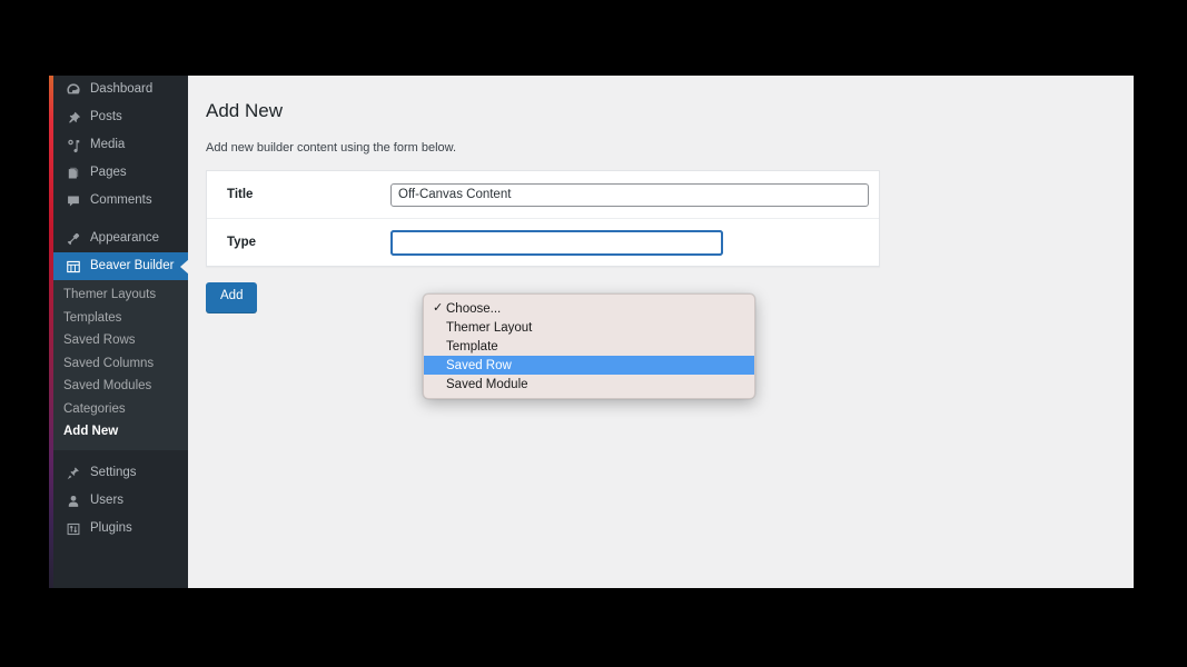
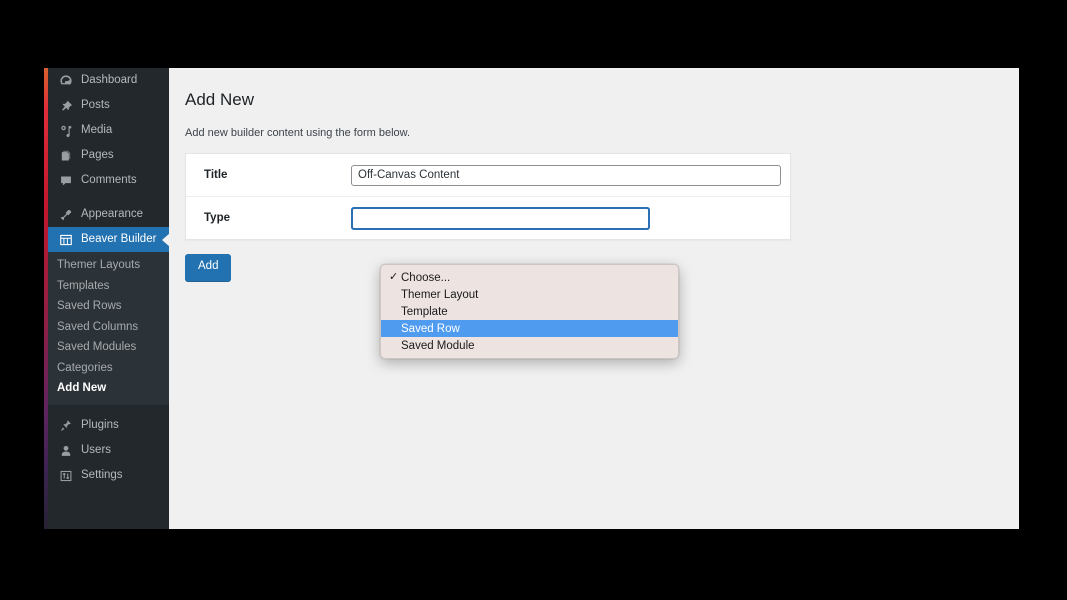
  Dashboard
  Posts
  Media
  Pages
  Comments
  Appearance
  Beaver Builder
  Themer Layouts
  Templates
  Saved Rows
  Saved Columns
  Saved Modules
  Categories
  Add New
- Settings
+ Plugins
  Users
- Plugins
+ Settings
  Add New
  Add new builder content using the form below.
  Title
  Off-Canvas Content
  Type
  Add
  ✓
  Choose...
  Themer Layout
  Template
  Saved Row
  Saved Module
